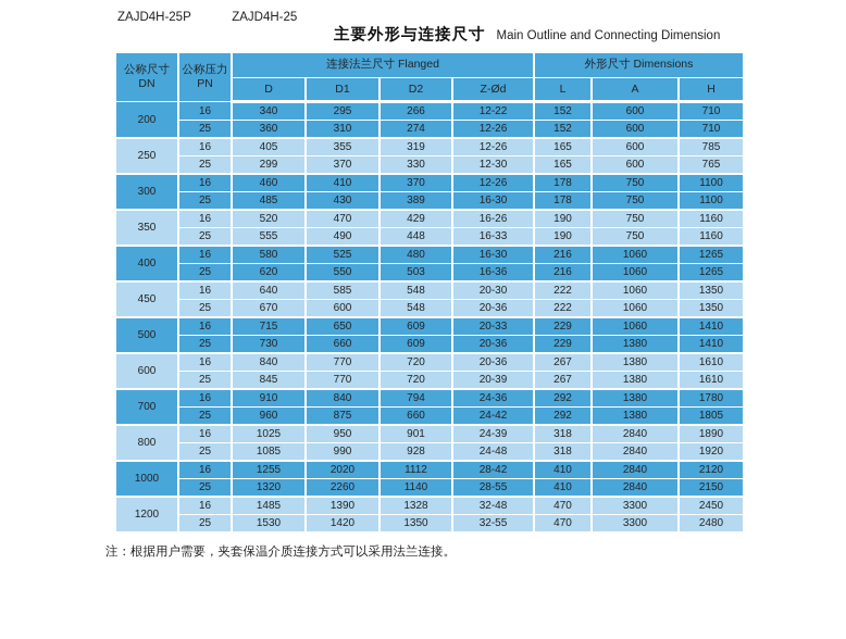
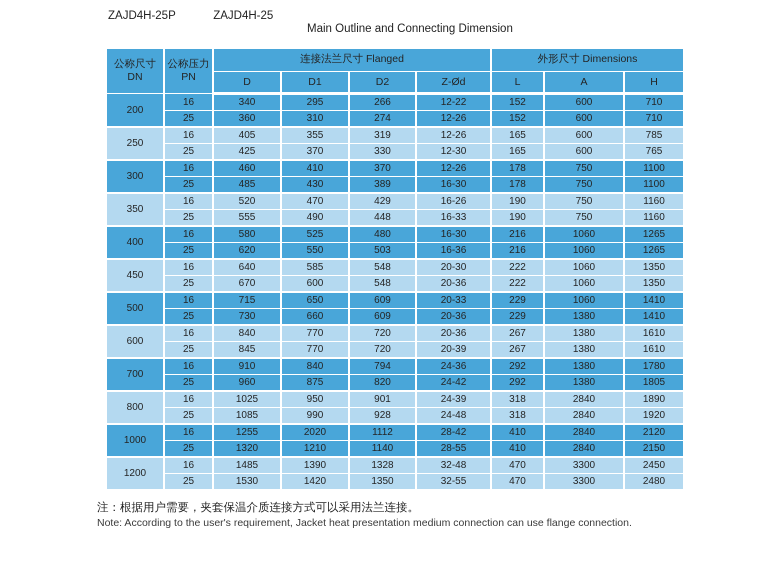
  ZAJD4H-25P ZAJD4H-25
- 主要外形与连接尺寸
  Main Outline and Connecting Dimension
  公称尺寸 DN	公称压力 PN	连接法兰尺寸 Flanged	外形尺寸 Dimensions
  D	D1	D2	Z-Ød	L	A	H
  200	16	340	295	266	12-22	152	600	710
  25	360	310	274	12-26	152	600	710
  250	16	405	355	319	12-26	165	600	785
- 25	299	370	330	12-30	165	600	765
+ 25	425	370	330	12-30	165	600	765
  300	16	460	410	370	12-26	178	750	1100
  25	485	430	389	16-30	178	750	1100
  350	16	520	470	429	16-26	190	750	1160
  25	555	490	448	16-33	190	750	1160
  400	16	580	525	480	16-30	216	1060	1265
  25	620	550	503	16-36	216	1060	1265
  450	16	640	585	548	20-30	222	1060	1350
  25	670	600	548	20-36	222	1060	1350
  500	16	715	650	609	20-33	229	1060	1410
  25	730	660	609	20-36	229	1380	1410
  600	16	840	770	720	20-36	267	1380	1610
  25	845	770	720	20-39	267	1380	1610
  700	16	910	840	794	24-36	292	1380	1780
- 25	960	875	660	24-42	292	1380	1805
+ 25	960	875	820	24-42	292	1380	1805
  800	16	1025	950	901	24-39	318	2840	1890
  25	1085	990	928	24-48	318	2840	1920
  1000	16	1255	2020	1112	28-42	410	2840	2120
- 25	1320	2260	1140	28-55	410	2840	2150
+ 25	1320	1210	1140	28-55	410	2840	2150
  1200	16	1485	1390	1328	32-48	470	3300	2450
  25	1530	1420	1350	32-55	470	3300	2480
  注：根据用户需要，夹套保温介质连接方式可以采用法兰连接。
+ Note: According to the user's requirement, Jacket heat presentation medium connection can use flange connection.
